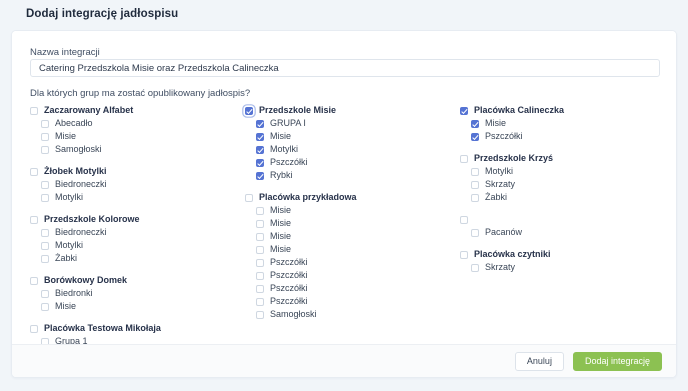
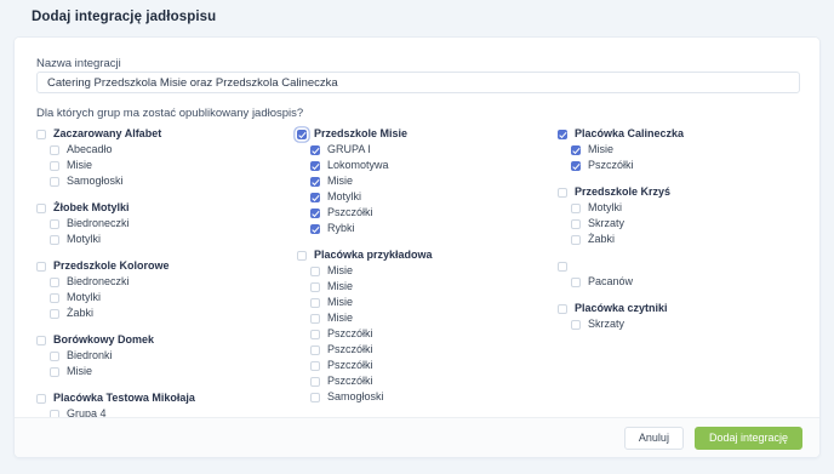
  Dodaj integrację jadłospisu
  Nazwa integracji
  Catering Przedszkola Misie oraz Przedszkola Calineczka
  Dla których grup ma zostać opublikowany jadłospis?
  Zaczarowany Alfabet
  Abecadło
  Misie
  Samogłoski
  Żłobek Motylki
  Biedroneczki
  Motylki
  Przedszkole Kolorowe
  Biedroneczki
  Motylki
  Żabki
  Borówkowy Domek
  Biedronki
  Misie
  Placówka Testowa Mikołaja
- Grupa 1
+ Grupa 4
  Przedszkole Misie
  GRUPA I
+ Lokomotywa
  Misie
  Motylki
  Pszczółki
  Rybki
  Placówka przykładowa
  Misie
  Misie
  Misie
  Misie
  Pszczółki
  Pszczółki
  Pszczółki
  Pszczółki
  Samogłoski
  Placówka Calineczka
  Misie
  Pszczółki
  Przedszkole Krzyś
  Motylki
  Skrzaty
  Żabki
  Pacanów
  Placówka czytniki
  Skrzaty
  Anuluj
  Dodaj integrację
